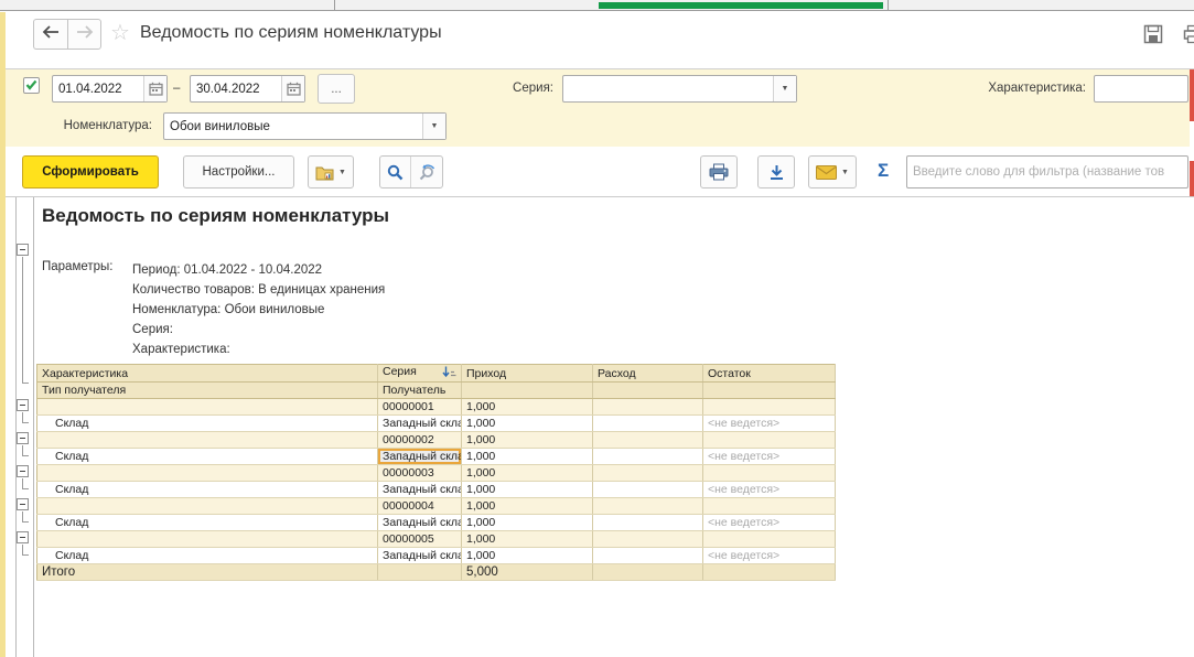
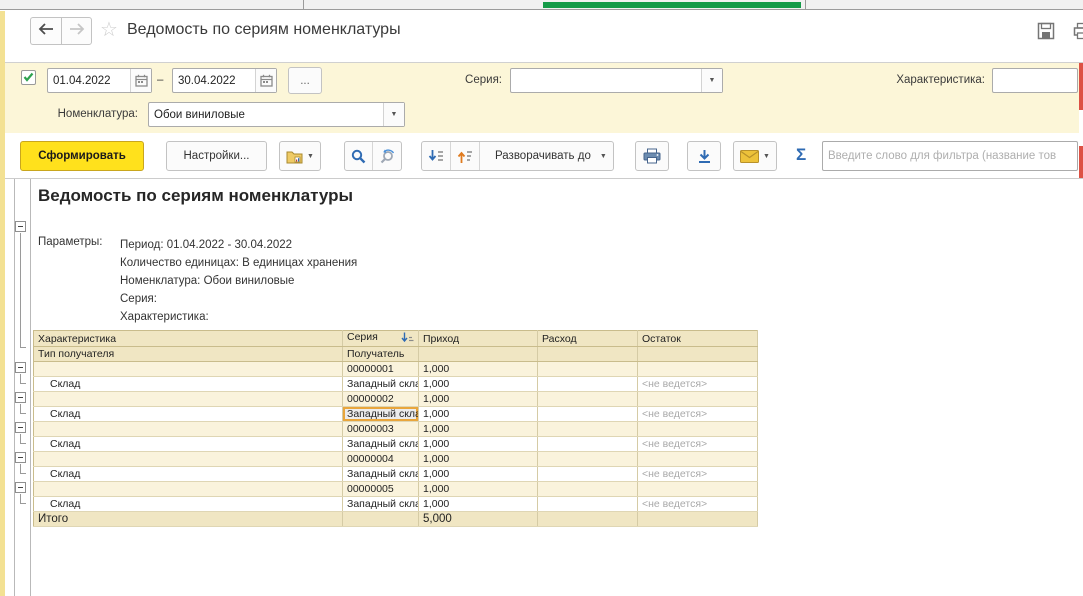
  ☆
  Ведомость по сериям номенклатуры
  01.04.2022
  –
  30.04.2022
  ...
  Серия:
  Характеристика:
  Номенклатура:
  Обои виниловые
  Сформировать
  Настройки...
+ Разворачивать до
  Σ
  Введите слово для фильтра (название тов
  Ведомость по сериям номенклатуры
  Параметры:
- Период: 01.04.2022 - 10.04.2022
+ Период: 01.04.2022 - 30.04.2022
- Количество товаров: В единицах хранения
+ Количество единицах: В единицах хранения
  Номенклатура: Обои виниловые
  Серия:
  Характеристика:
  Характеристика	Серия	Приход	Расход	Остаток
  Тип получателя	Получатель
  	00000001	1,000
  Склад	Западный скла	1,000		<не ведется>
  	00000002	1,000
  Склад	Западный скла	1,000		<не ведется>
  	00000003	1,000
  Склад	Западный скла	1,000		<не ведется>
  	00000004	1,000
  Склад	Западный скла	1,000		<не ведется>
  	00000005	1,000
  Склад	Западный скла	1,000		<не ведется>
  Итого		5,000
